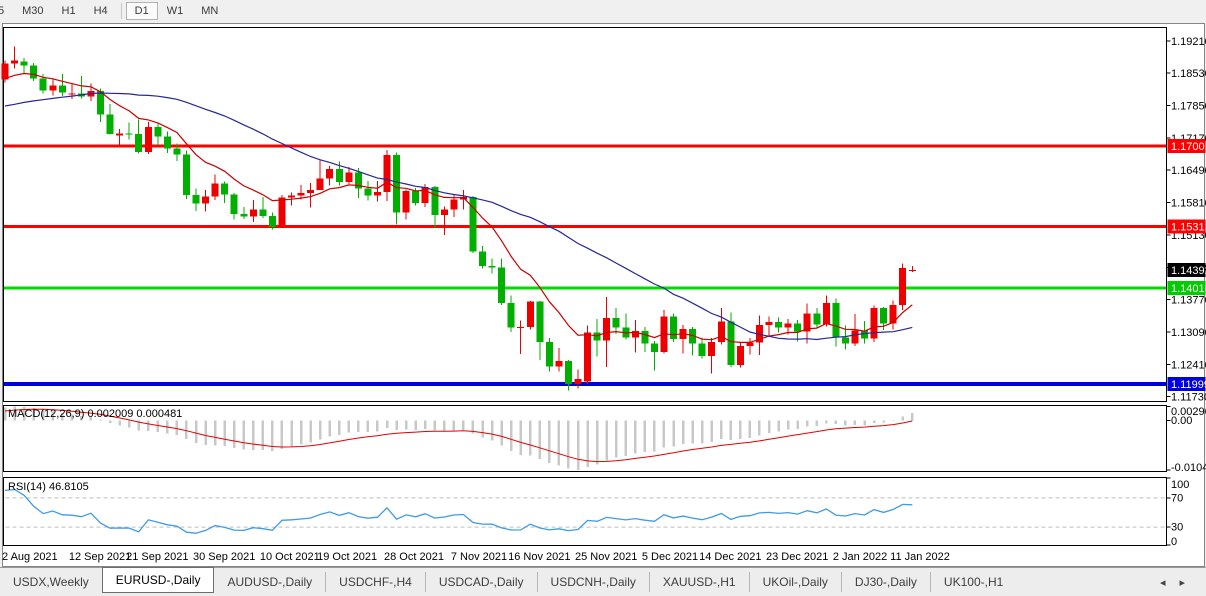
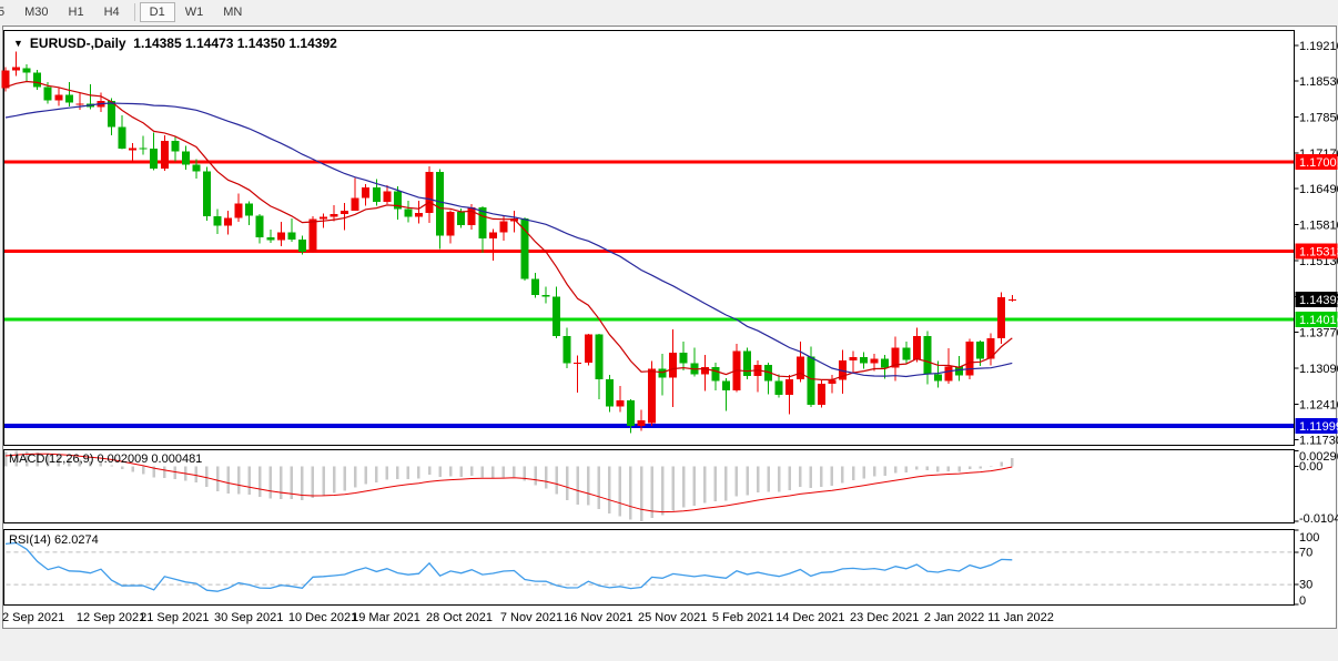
  5
  M30
  H1
  H4
  D1
  W1
  MN
  1.1921
  1.1853
  1.1785
  1.1717
  1.1649
  1.1581
  1.1513
  1.1377
  1.1309
  1.1241
  1.1173
  0.0029
  0.00
  -0.0104
  100
  70
  30
  0
- 2 Aug 2021
+ 2 Sep 2021
  12 Sep 2021
  21 Sep 2021
  30 Sep 2021
- 10 Oct 2021
+ 10 Dec 2021
- 19 Oct 2021
+ 19 Mar 2021
  28 Oct 2021
  7 Nov 2021
  16 Nov 2021
  25 Nov 2021
- 5 Dec 2021
+ 5 Feb 2021
  14 Dec 2021
  23 Dec 2021
  2 Jan 2022
  11 Jan 2022
  1.1700
  1.1531
  1.1401
  1.1199
  1.1439
+ ▼ EURUSD-,Daily 1.14385 1.14473 1.14350 1.14392
  MACD(12,26,9) 0.002009 0.000481
- RSI(14) 46.8105
+ RSI(14) 62.0274
- USDX,Weekly
- EURUSD-,Daily
- AUDUSD-,Daily
- USDCHF-,H4
- USDCAD-,Daily
- USDCNH-,Daily
- XAUUSD-,H1
- UKOil-,Daily
- DJ30-,Daily
- UK100-,H1
- ◂
- ▸
